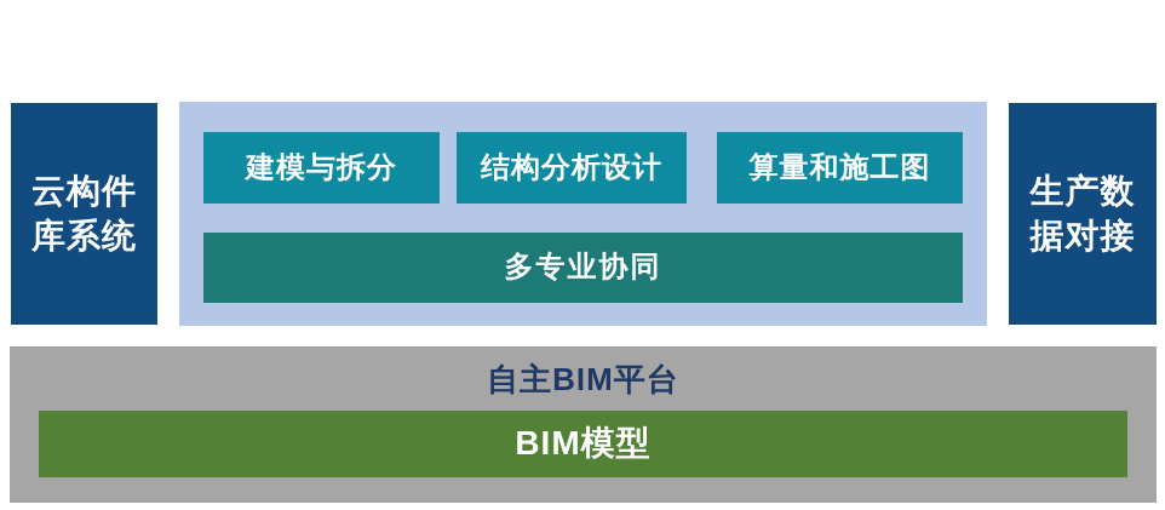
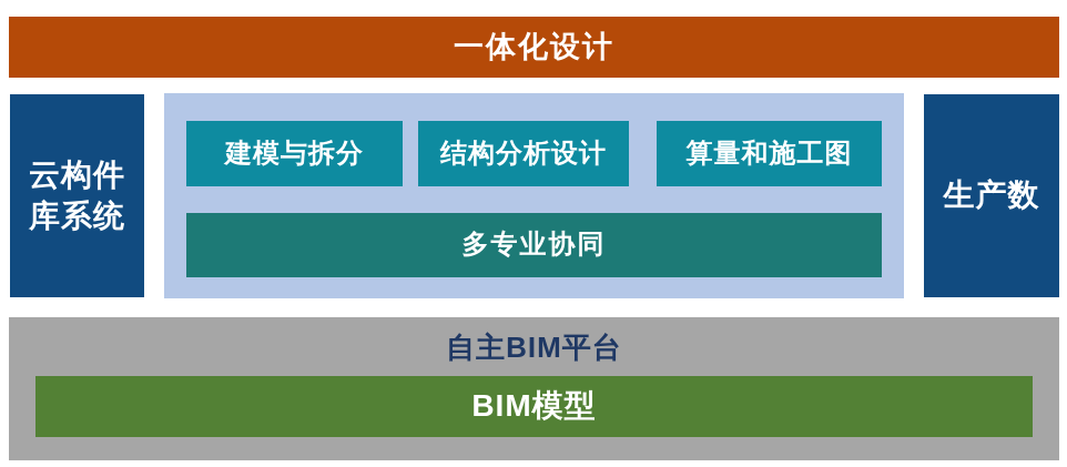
+ 一体化设计
  云构件
  库系统
  建模与拆分
  结构分析设计
  算量和施工图
  多专业协同
  生产数
- 据对接
  自主BIM平台
  BIM模型
